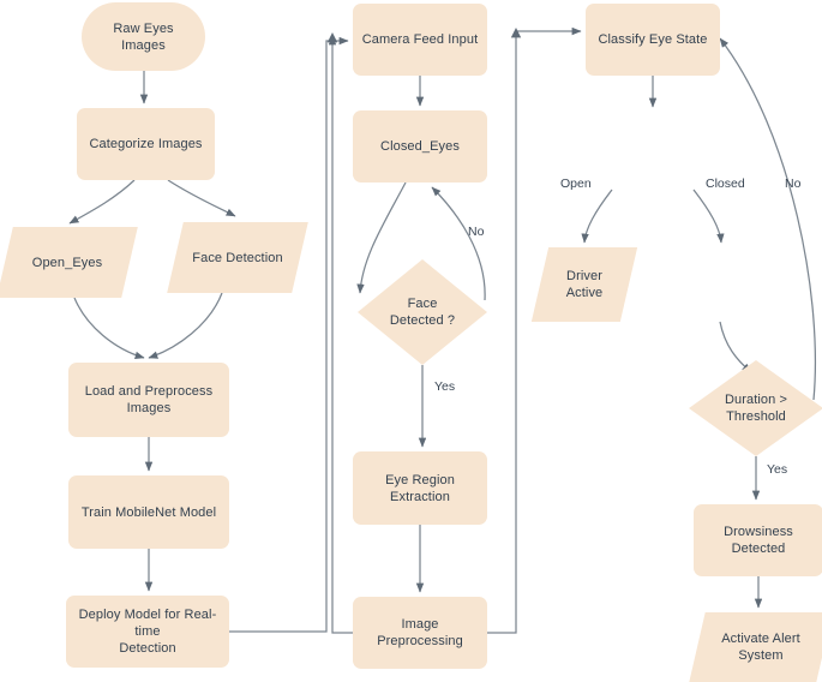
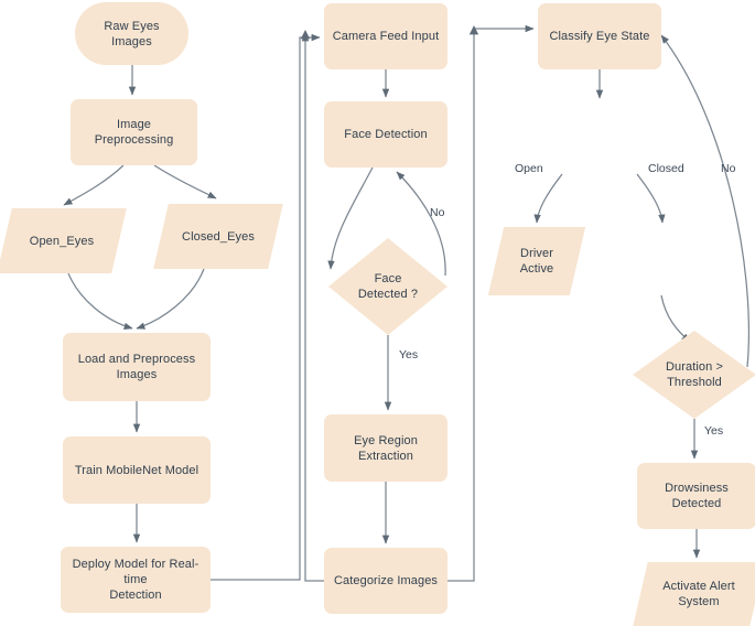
  Raw Eyes
  Images
- Categorize Images
+ Image Preprocessing
  Open_Eyes
- Face Detection
+ Closed_Eyes
  Load and Preprocess
  Images
  Train MobileNet Model
  Deploy Model for Real-time
  Detection
  Camera Feed Input
- Closed_Eyes
+ Face Detection
  Face
  Detected ?
  Eye Region Extraction
- Image Preprocessing
+ Categorize Images
  Classify Eye State
  Driver
  Active
  Duration >
  Threshold
  Drowsiness Detected
  Activate Alert
  System
  No
  Yes
  Open
  Closed
  No
  Yes
